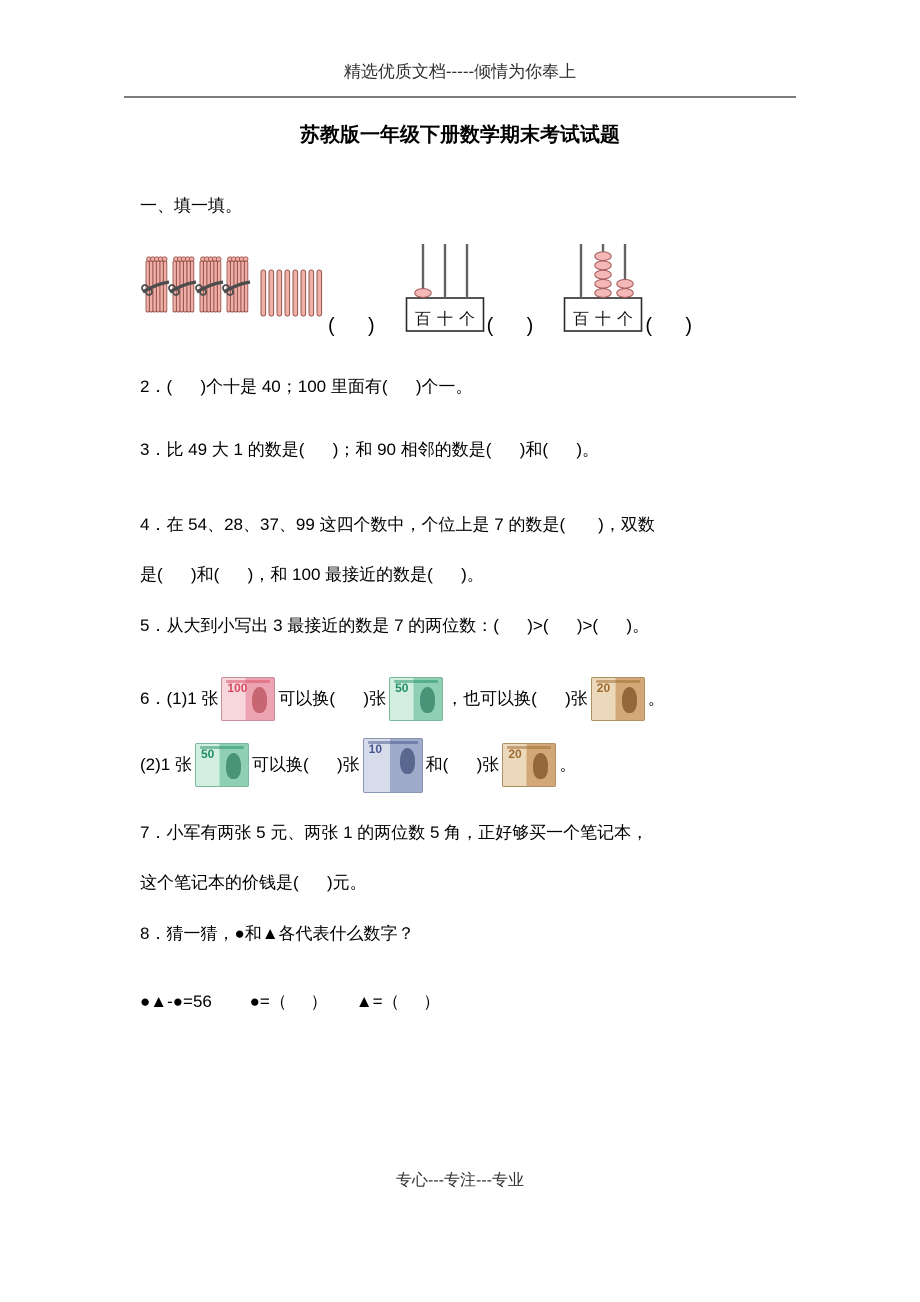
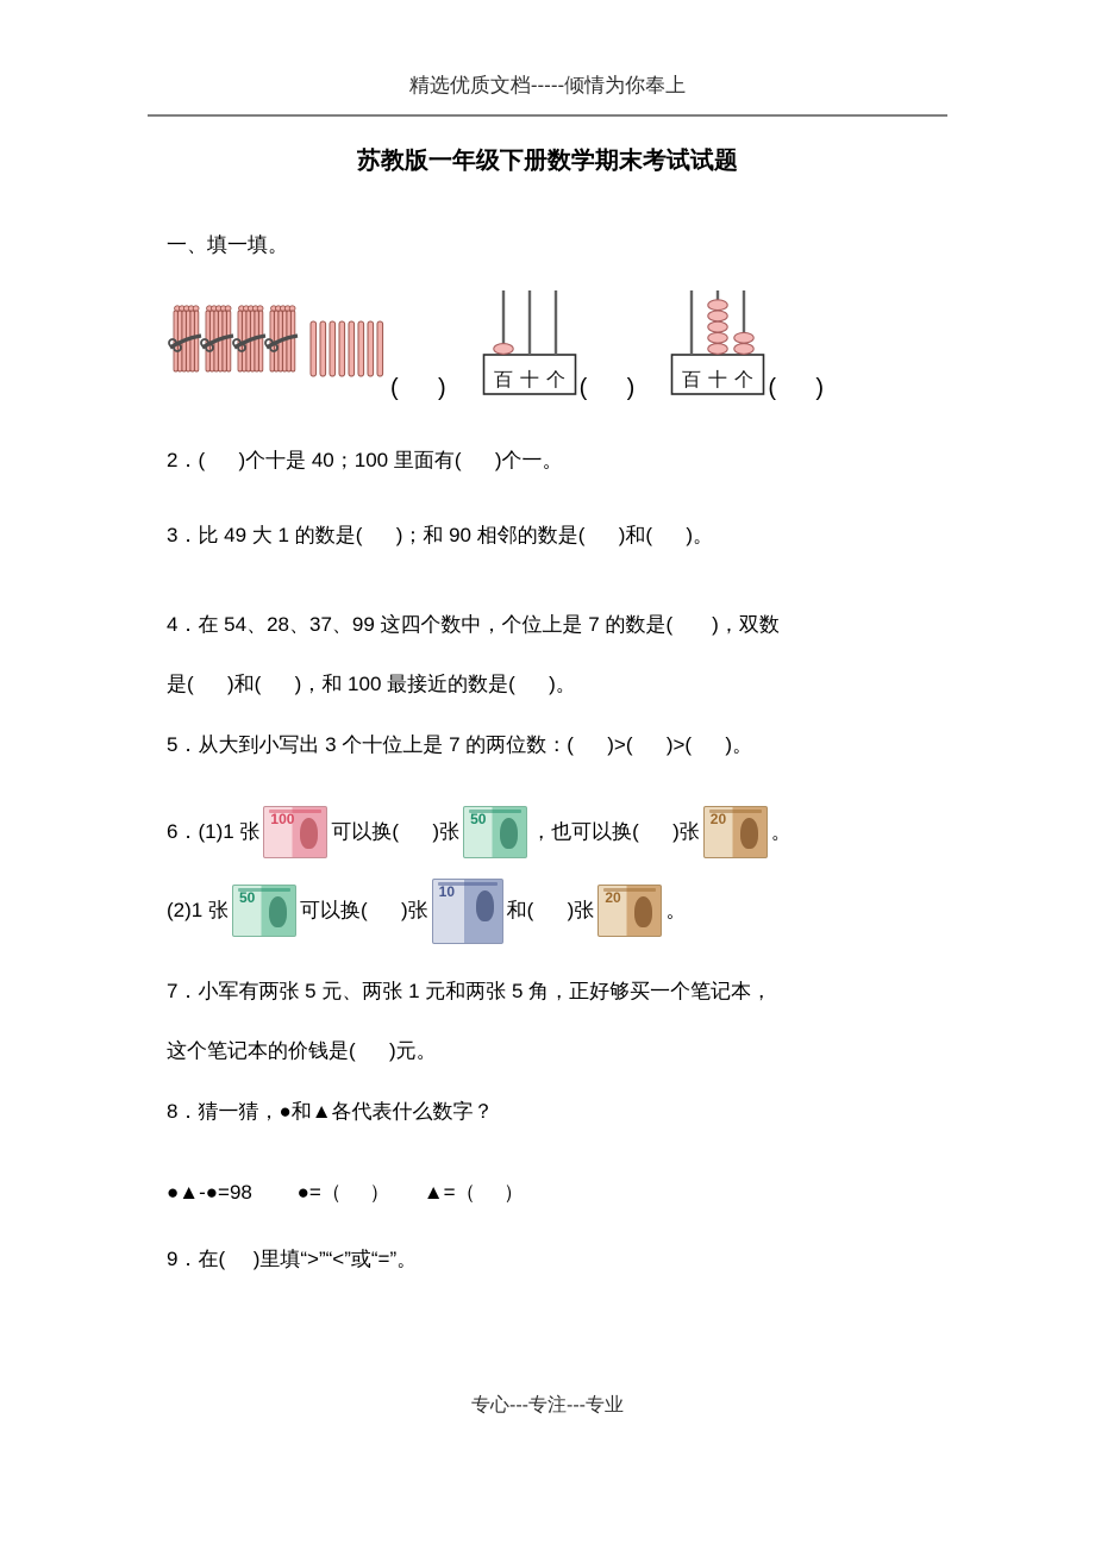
  精选优质文档-----倾情为你奉上
  苏教版一年级下册数学期末考试试题
  一、填一填。
  ( )
  百
  十
  个
  ( )
  百
  十
  个
  ( )
  2．( )个十是 40；100 里面有( )个一。
  3．比 49 大 1 的数是( )；和 90 相邻的数是( )和( )。
  4．在 54、28、37、99 这四个数中，个位上是 7 的数是( )，双数
  是( )和( )，和 100 最接近的数是( )。
- 5．从大到小写出 3 最接近的数是 7 的两位数：( )>( )>( )。
+ 5．从大到小写出 3 个十位上是 7 的两位数：( )>( )>( )。
  6．(1)1 张
  100
  可以换( )张
  50
  ，也可以换( )张
  20
  。
  (2)1 张
  50
  可以换( )张
  10
  和( )张
  20
  。
- 7．小军有两张 5 元、两张 1 的两位数 5 角，正好够买一个笔记本，
+ 7．小军有两张 5 元、两张 1 元和两张 5 角，正好够买一个笔记本，
  这个笔记本的价钱是( )元。
  8．猜一猜，●和▲各代表什么数字？
- ●▲-●=56 ●=（ ） ▲=（ ）
+ ●▲-●=98 ●=（ ） ▲=（ ）
+ 9．在( )里填“>”“<”或“=”。
  专心---专注---专业
